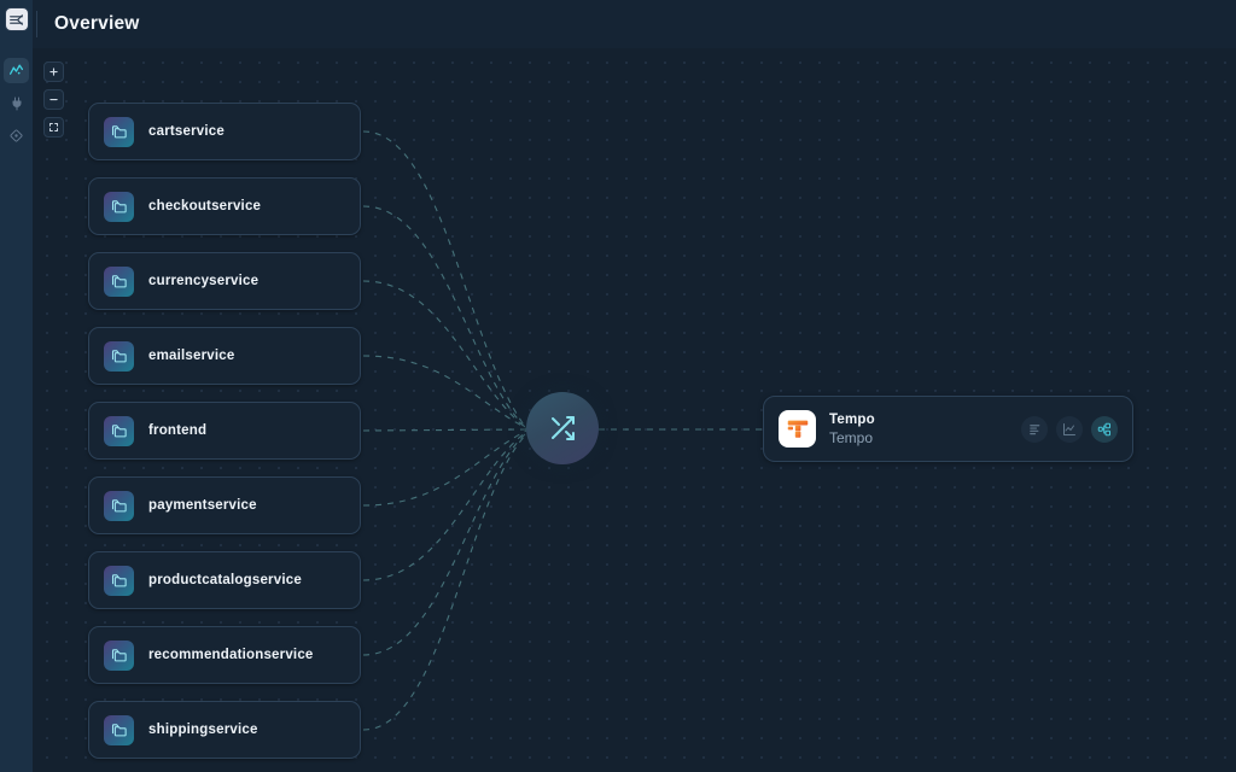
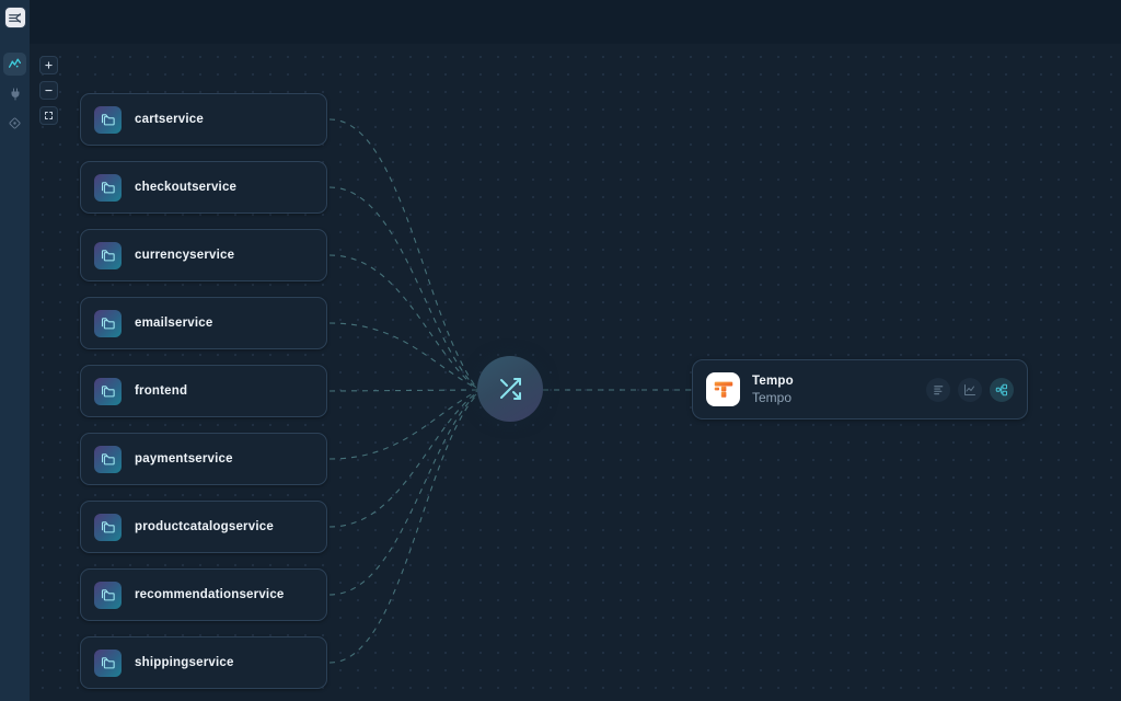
- Overview
  cartservice
  checkoutservice
  currencyservice
  emailservice
  frontend
  paymentservice
  productcatalogservice
  recommendationservice
  shippingservice
  Tempo
  Tempo
